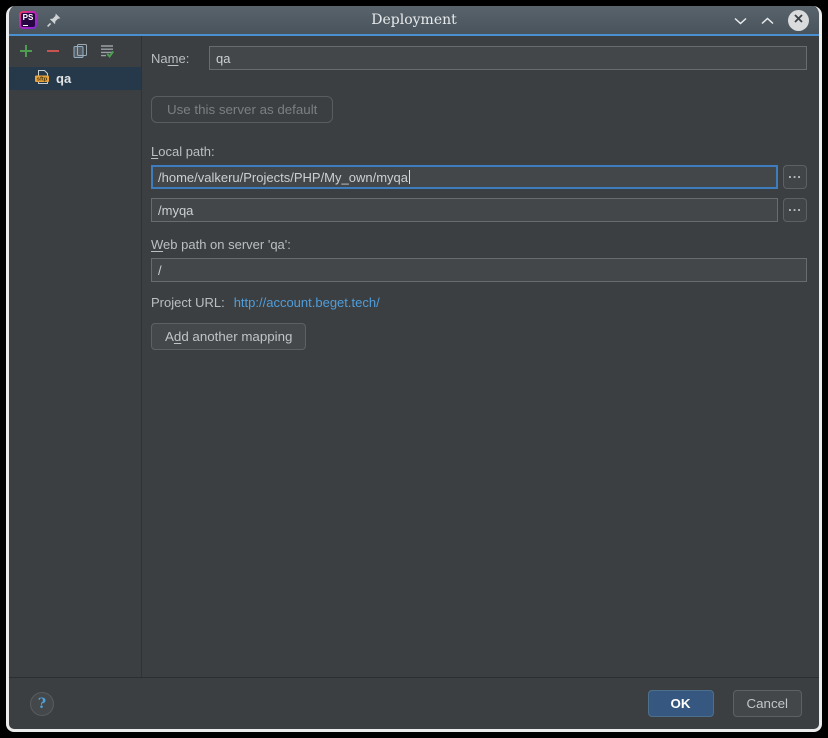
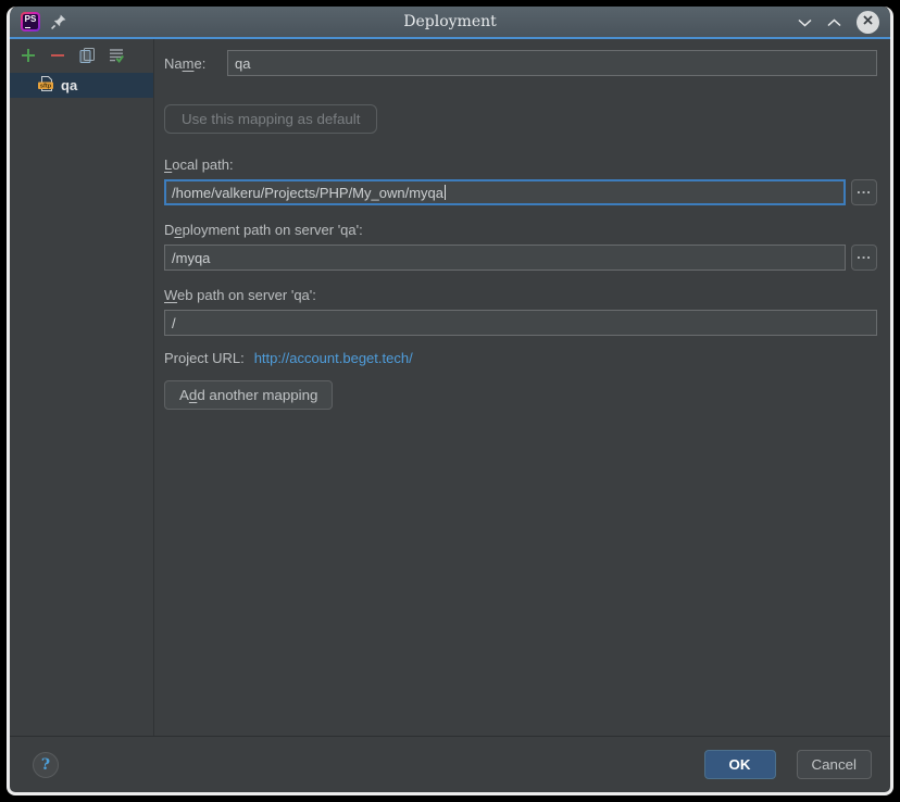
  PS
  Deployment
  qa
  Name:
  qa
- Use this server as default
+ Use this mapping as default
  Local path:
  /home/valkeru/Projects/PHP/My_own/myqa
  ...
+ Deployment path on server 'qa':
  /myqa
  ...
  Web path on server 'qa':
  /
  Project URL:
  http://account.beget.tech/
  Add another mapping
  ?
  OK
  Cancel
